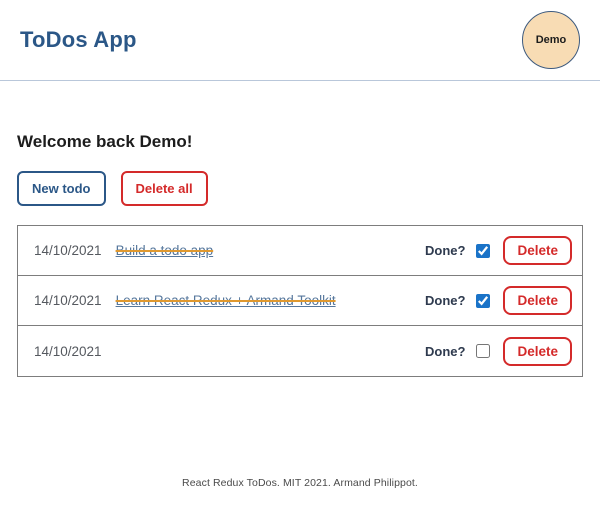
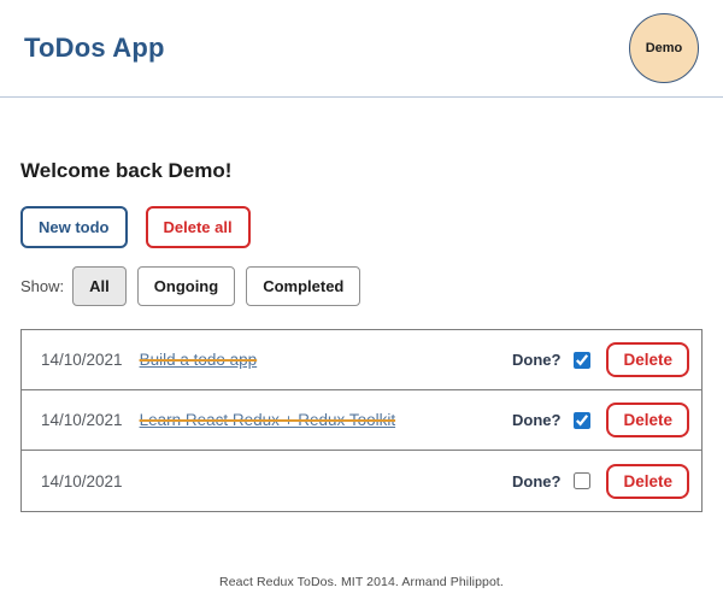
  ToDos App
  Demo
  Welcome back Demo!
  New todo
  Delete all
+ Show:
+ All Ongoing Completed
  14/10/2021
  Build a todo app
  Done?
  Delete
  14/10/2021
- Learn React Redux + Armand Toolkit
+ Learn React Redux + Redux Toolkit
  Done?
  Delete
  14/10/2021
  Done?
  Delete
- React Redux ToDos. MIT 2021. Armand Philippot.
+ React Redux ToDos. MIT 2014. Armand Philippot.
